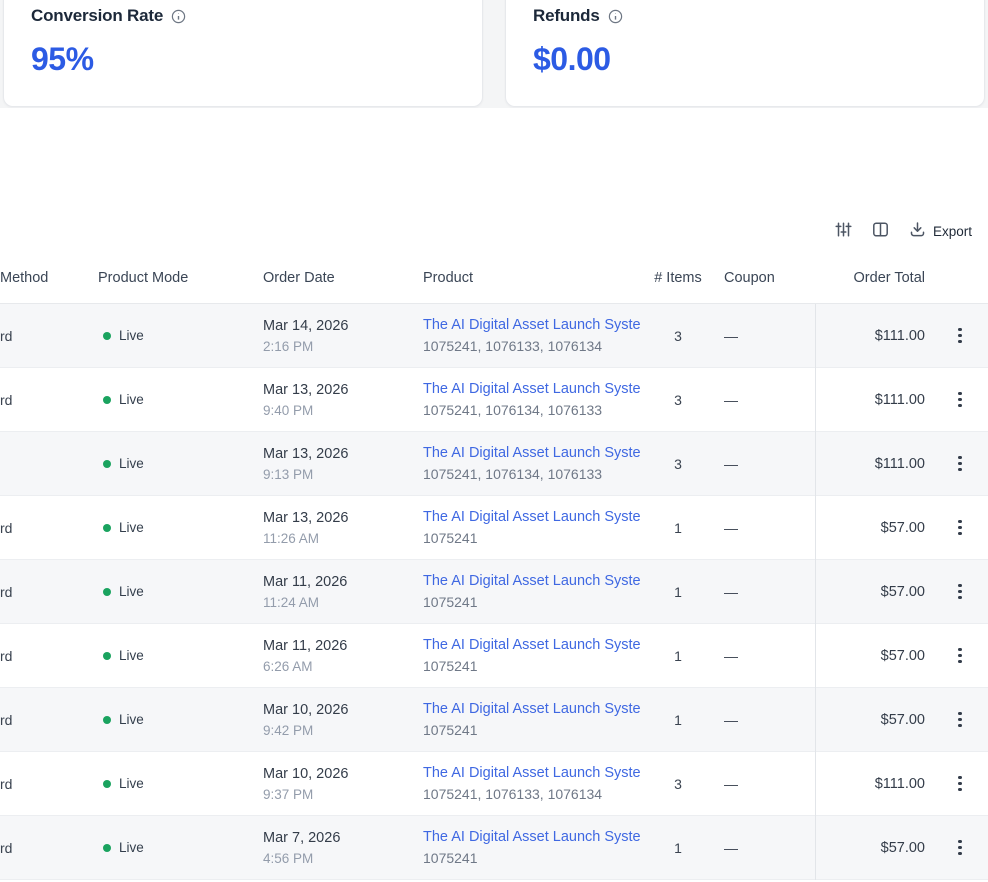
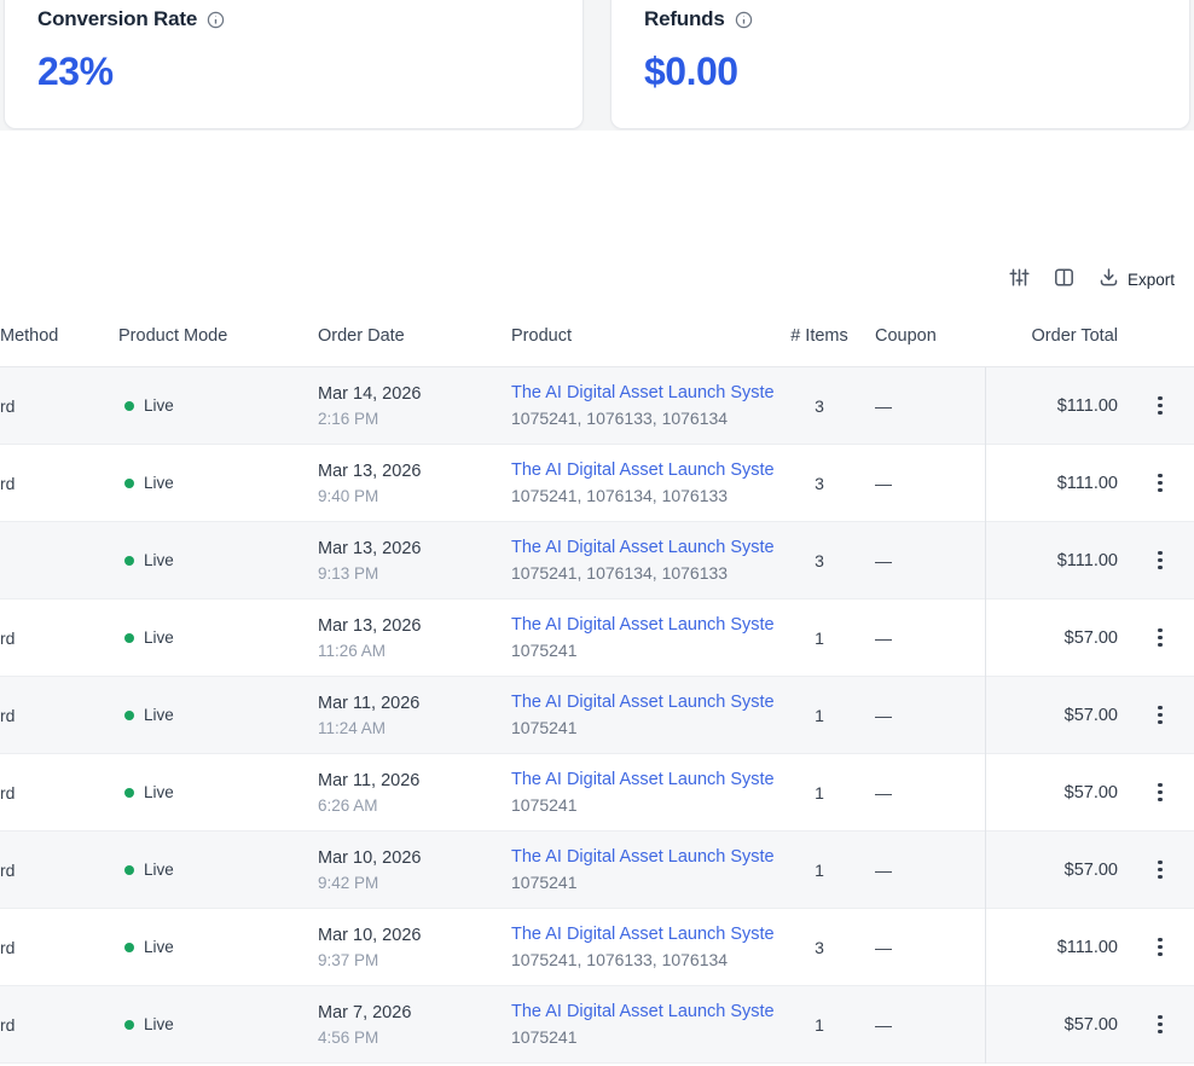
  Conversion Rate
- 95%
+ 23%
  Refunds
  $0.00
  Export
  Method
  Product Mode
  Order Date
  Product
  # Items
  Coupon
  Order Total
  rd
  Live
  Mar 14, 2026
  2:16 PM
  The AI Digital Asset Launch Syste
  1075241, 1076133, 1076134
  3
  —
  $111.00
  rd
  Live
  Mar 13, 2026
  9:40 PM
  The AI Digital Asset Launch Syste
  1075241, 1076134, 1076133
  3
  —
  $111.00
  Live
  Mar 13, 2026
  9:13 PM
  The AI Digital Asset Launch Syste
  1075241, 1076134, 1076133
  3
  —
  $111.00
  rd
  Live
  Mar 13, 2026
  11:26 AM
  The AI Digital Asset Launch Syste
  1075241
  1
  —
  $57.00
  rd
  Live
  Mar 11, 2026
  11:24 AM
  The AI Digital Asset Launch Syste
  1075241
  1
  —
  $57.00
  rd
  Live
  Mar 11, 2026
  6:26 AM
  The AI Digital Asset Launch Syste
  1075241
  1
  —
  $57.00
  rd
  Live
  Mar 10, 2026
  9:42 PM
  The AI Digital Asset Launch Syste
  1075241
  1
  —
  $57.00
  rd
  Live
  Mar 10, 2026
  9:37 PM
  The AI Digital Asset Launch Syste
  1075241, 1076133, 1076134
  3
  —
  $111.00
  rd
  Live
  Mar 7, 2026
  4:56 PM
  The AI Digital Asset Launch Syste
  1075241
  1
  —
  $57.00
